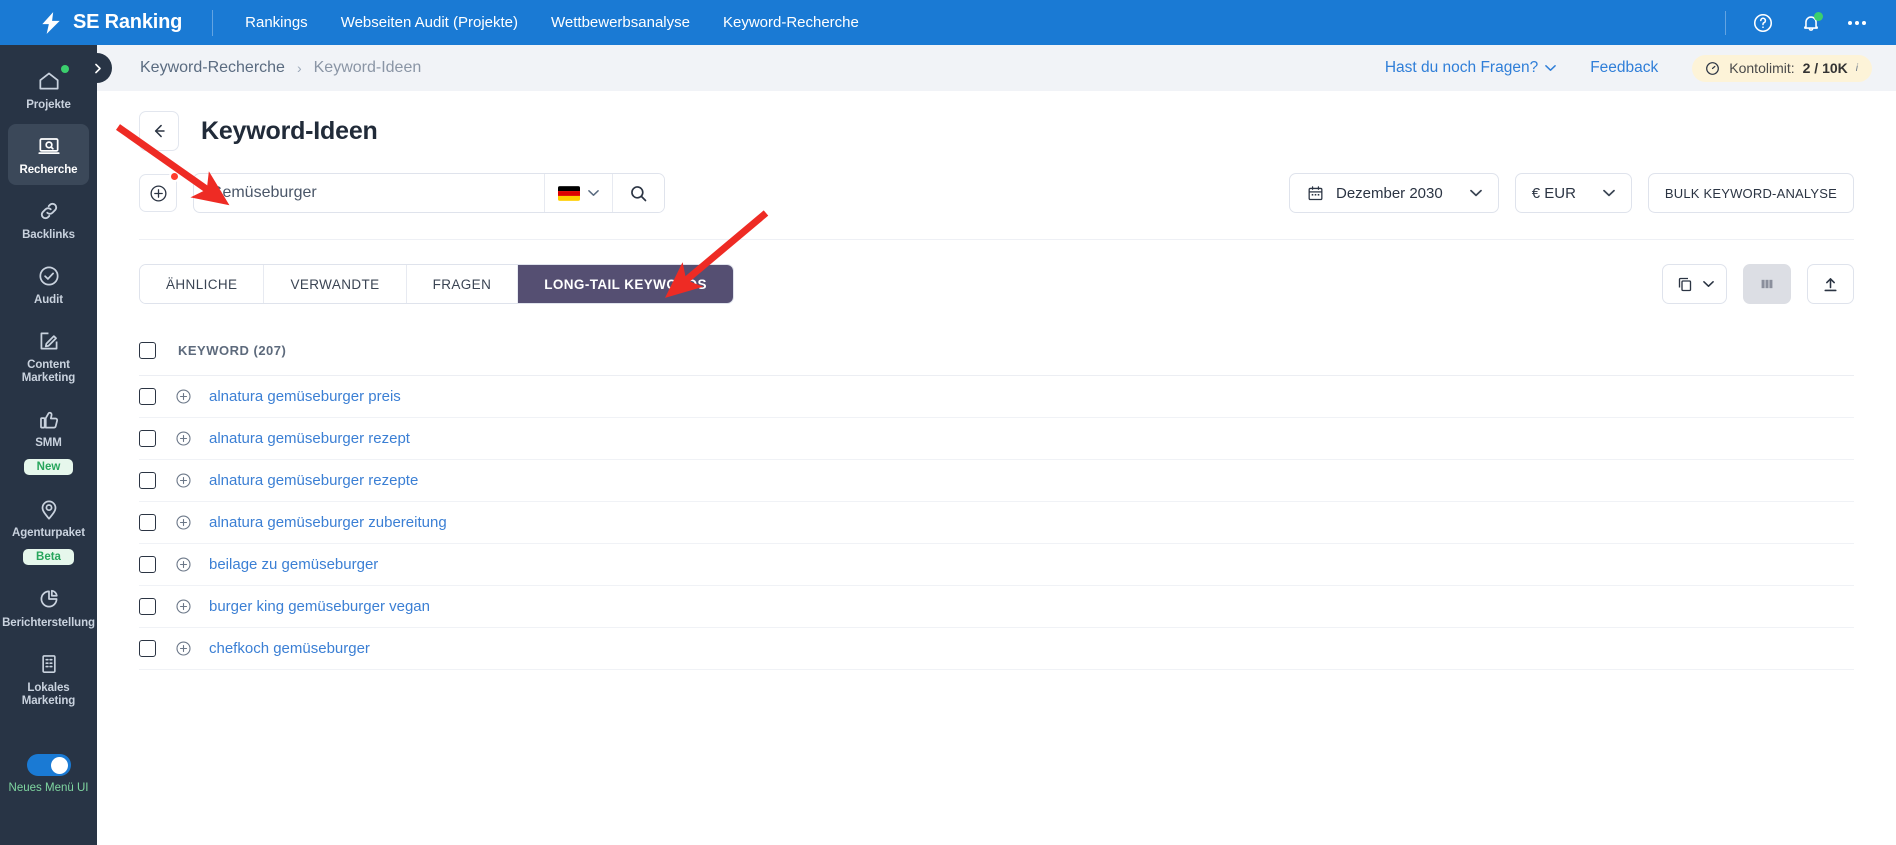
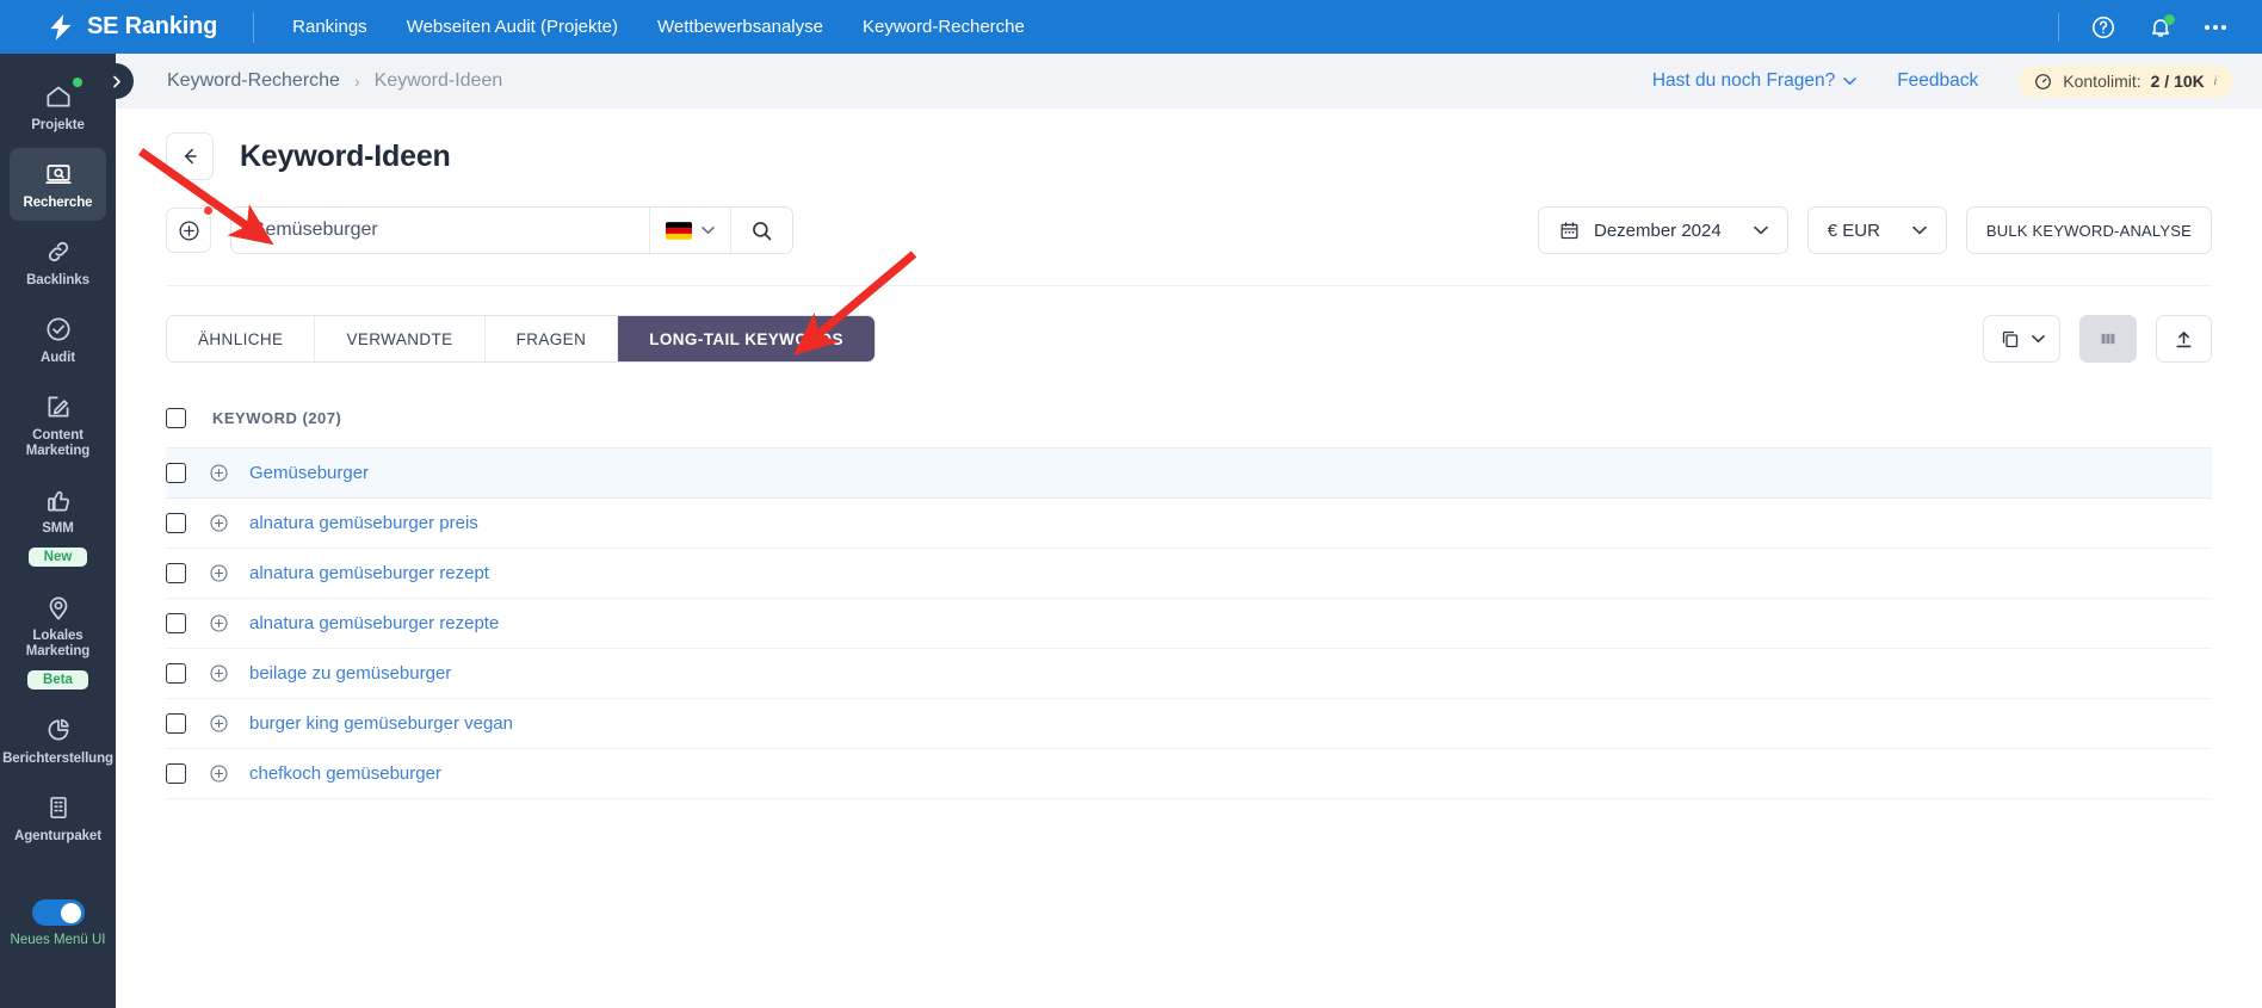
  SE Ranking
  Rankings
  Webseiten Audit (Projekte)
  Wettbewerbsanalyse
  Keyword-Recherche
  Projekte
  Recherche
  Backlinks
  Audit
  Content Marketing
  SMM
  New
- Agenturpaket
+ Lokales Marketing
  Beta
  Berichterstellung
- Lokales Marketing
+ Agenturpaket
  Neues Menü UI
  Keyword-Recherche
  ›
  Keyword-Ideen
  Hast du noch Fragen?
  Feedback
  Kontolimit:
  2 / 10K
  i
  Keyword-Ideen
  emüseburger
- Dezember 2030
+ Dezember 2024
  € EUR
  BULK KEYWORD-ANALYSE
  ÄHNLICHE
  VERWANDTE
  FRAGEN
  LONG-TAIL KEYWODS
  KEYWORD (207)
+ Gemüseburger
  alnatura gemüseburger preis
  alnatura gemüseburger rezept
  alnatura gemüseburger rezepte
- alnatura gemüseburger zubereitung
  beilage zu gemüseburger
  burger king gemüseburger vegan
  chefkoch gemüseburger
